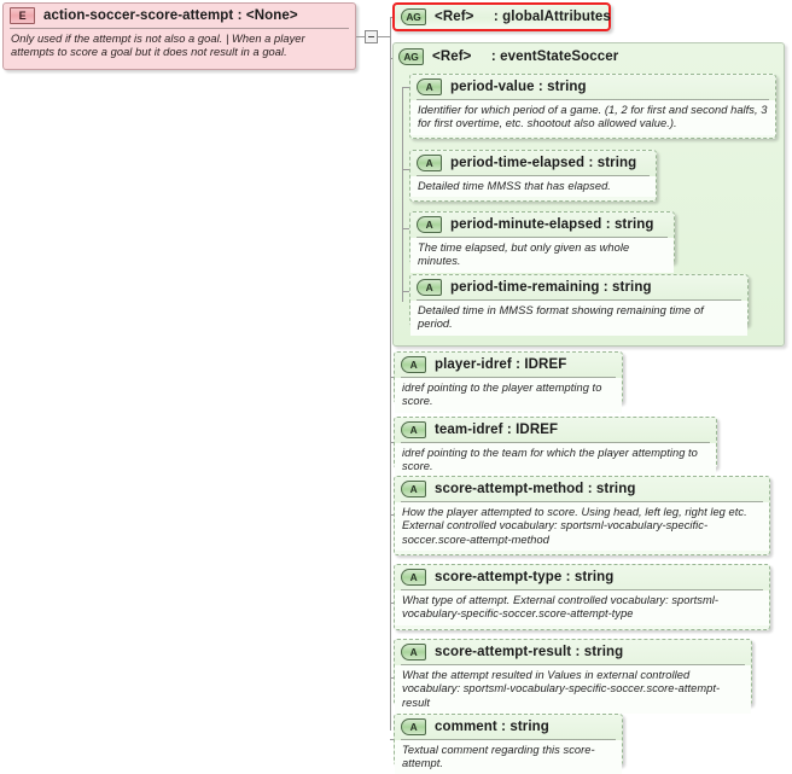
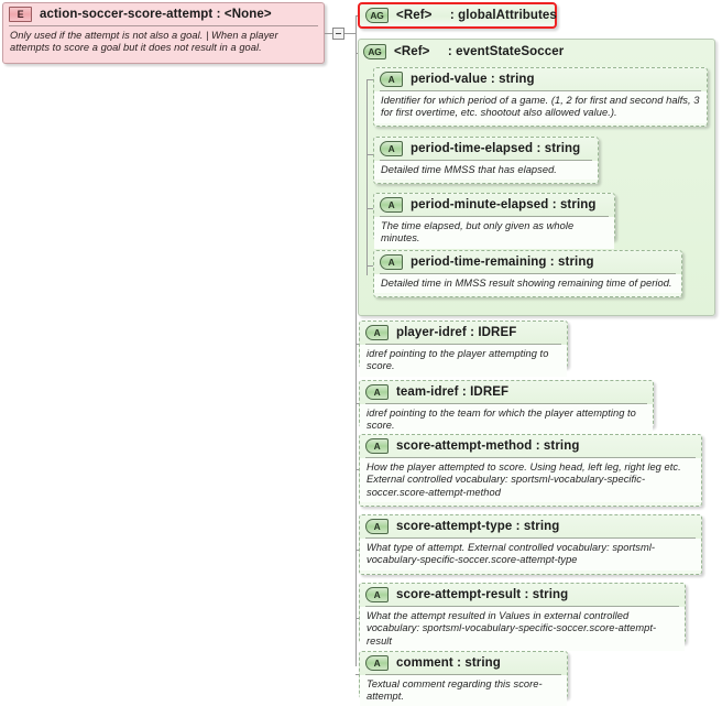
  E
  action-soccer-score-attempt : <None>
  Only used if the attempt is not also a goal. | When a player attempts to score a goal but it does not result in a goal.
  AG
  <Ref> : globalAttributes
  AG
  <Ref> : eventStateSoccer
  A
  period-value : string
  Identifier for which period of a game. (1, 2 for first and second halfs, 3 for first overtime, etc. shootout also allowed value.).
  A
  period-time-elapsed : string
  Detailed time MMSS that has elapsed.
  A
  period-minute-elapsed : string
  The time elapsed, but only given as whole minutes.
  A
  period-time-remaining : string
- Detailed time in MMSS format showing remaining time of period.
+ Detailed time in MMSS result showing remaining time of period.
  A
  player-idref : IDREF
  idref pointing to the player attempting to score.
  A
  team-idref : IDREF
  idref pointing to the team for which the player attempting to score.
  A
  score-attempt-method : string
  How the player attempted to score. Using head, left leg, right leg etc. External controlled vocabulary: sportsml-vocabulary-specific-soccer.score-attempt-method
  A
  score-attempt-type : string
  What type of attempt. External controlled vocabulary: sportsml-vocabulary-specific-soccer.score-attempt-type
  A
  score-attempt-result : string
  What the attempt resulted in Values in external controlled vocabulary: sportsml-vocabulary-specific-soccer.score-attempt-result
  A
  comment : string
  Textual comment regarding this score-attempt.
